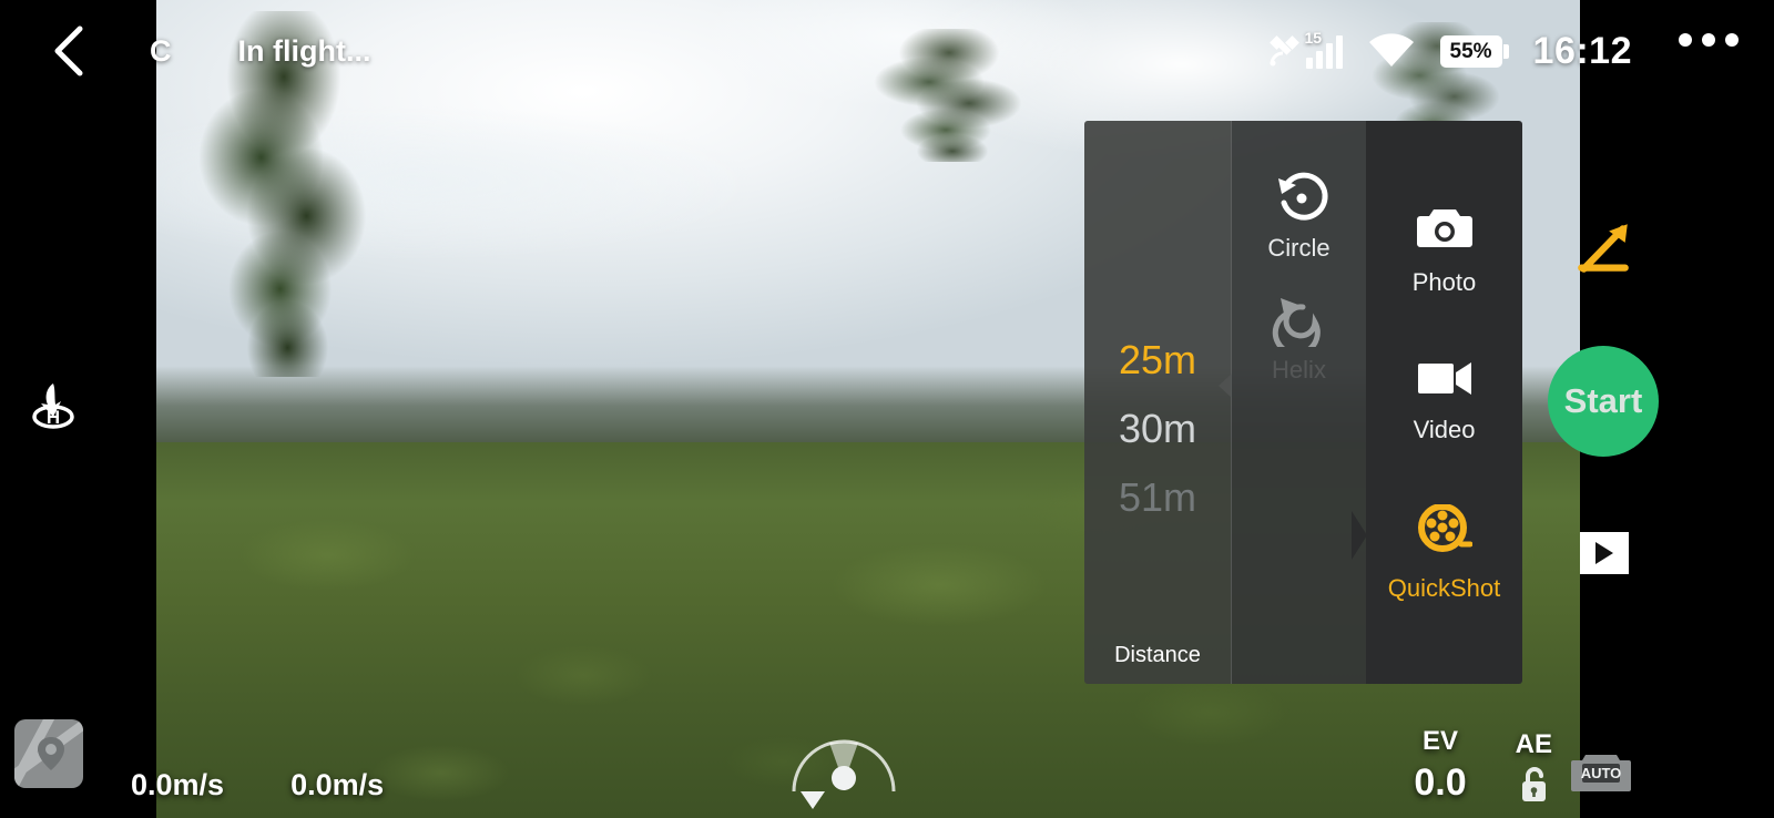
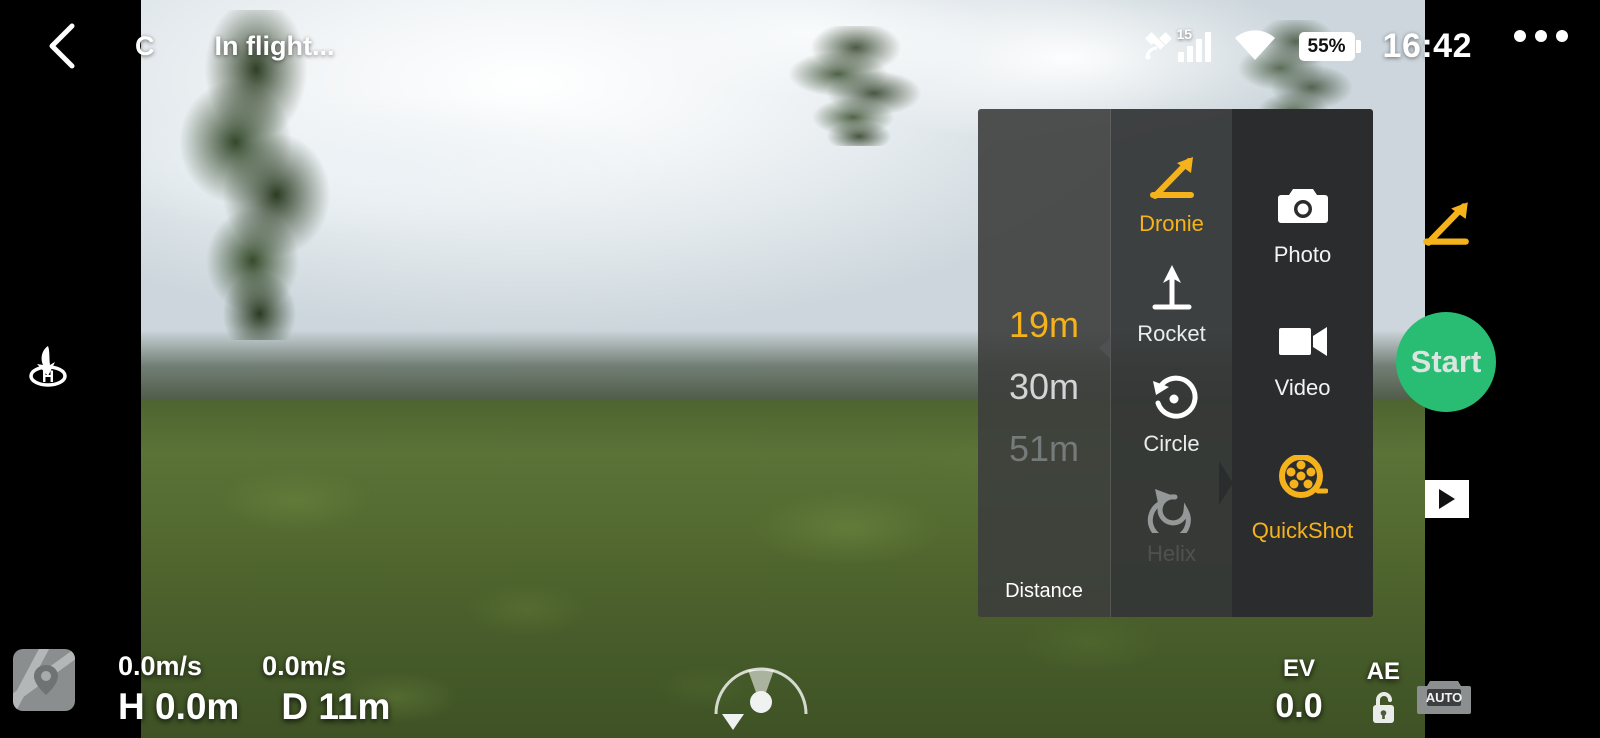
  C
  In flight...
  15
  55%
- 16:12
+ 16:42
  H
- 25m
+ 19m
  30m
  51m
  Distance
+ Dronie
+ Rocket
  Circle
  Helix
  Photo
  Video
  QuickShot
  Start
  0.0m/s
  0.0m/s
+ H 0.0m
+ D 11m
  EV
  0.0
  AE
  AUTO
